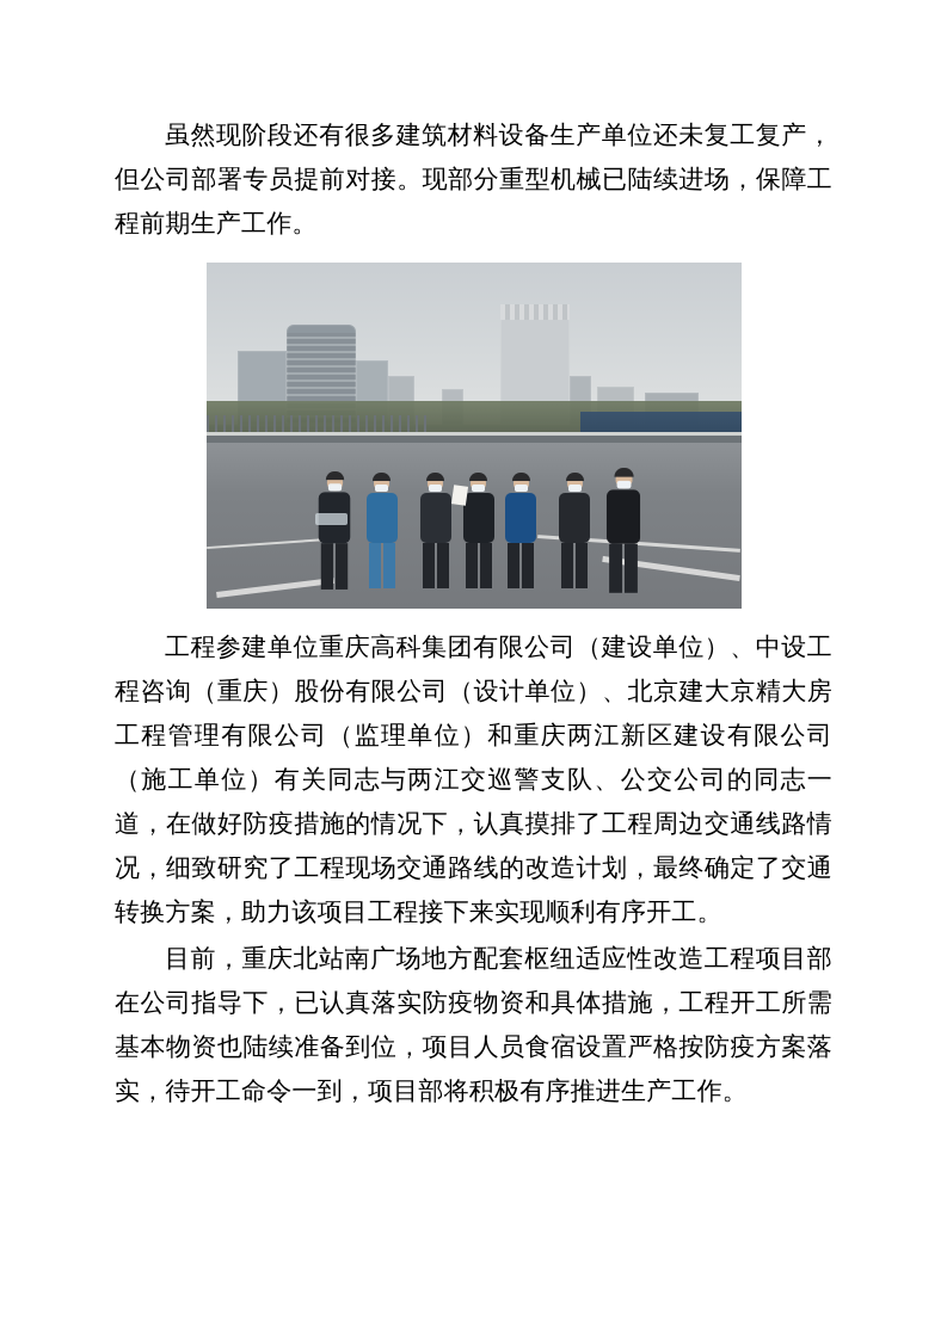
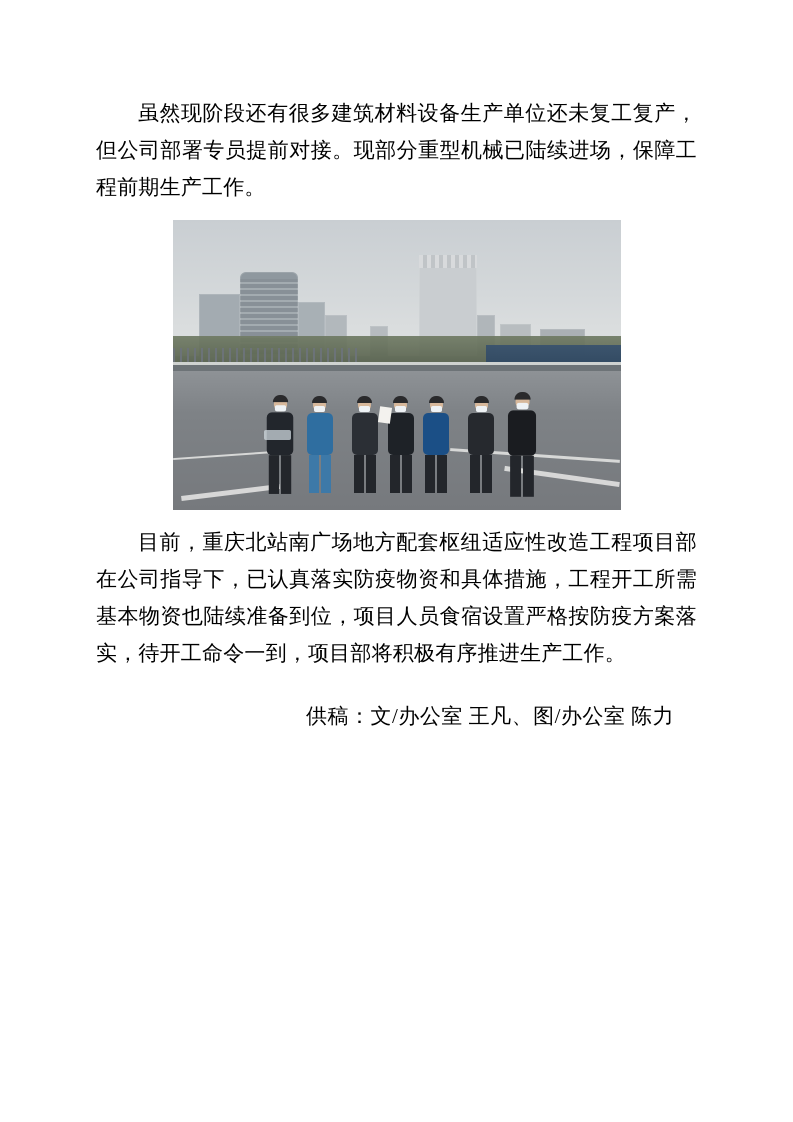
  虽然现阶段还有很多建筑材料设备生产单位还未复工复产，但公司部署专员提前对接。现部分重型机械已陆续进场，保障工程前期生产工作。
- 工程参建单位重庆高科集团有限公司（建设单位）、中设工程咨询（重庆）股份有限公司（设计单位）、北京建大京精大房工程管理有限公司（监理单位）和重庆两江新区建设有限公司（施工单位）有关同志与两江交巡警支队、公交公司的同志一道，在做好防疫措施的情况下，认真摸排了工程周边交通线路情况，细致研究了工程现场交通路线的改造计划，最终确定了交通转换方案，助力该项目工程接下来实现顺利有序开工。
  目前，重庆北站南广场地方配套枢纽适应性改造工程项目部在公司指导下，已认真落实防疫物资和具体措施，工程开工所需基本物资也陆续准备到位，项目人员食宿设置严格按防疫方案落实，待开工命令一到，项目部将积极有序推进生产工作。
+ 供稿：文/办公室 王凡、图/办公室 陈力
